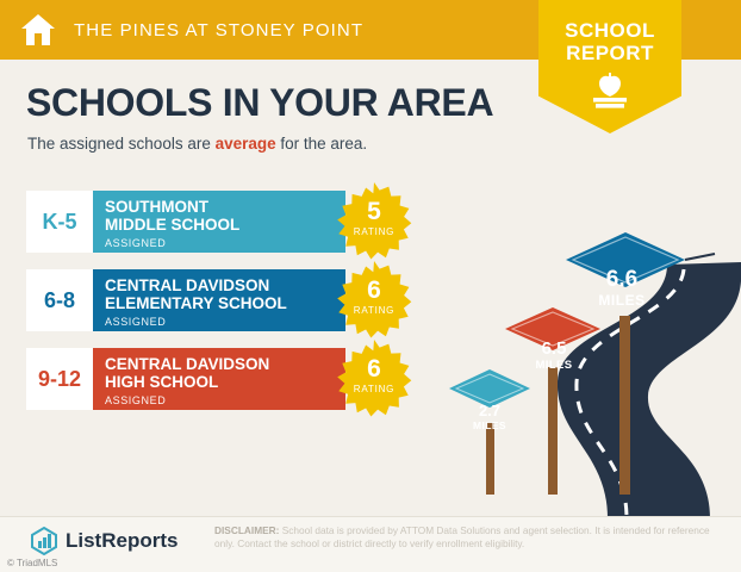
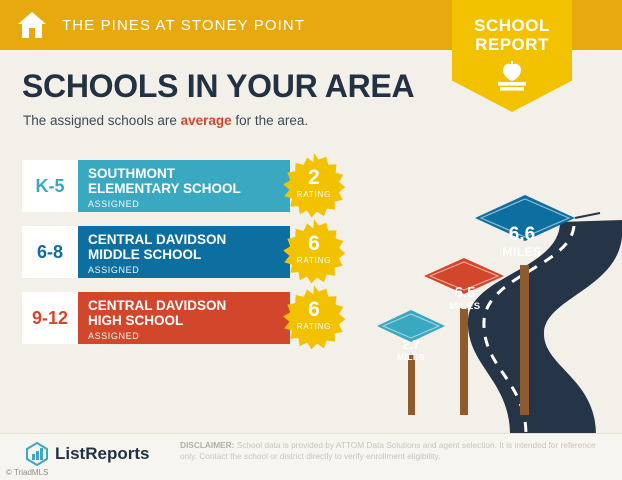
  THE PINES AT STONEY POINT
  SCHOOL
  REPORT
  SCHOOLS IN YOUR AREA
  The assigned schools are average for the area.
  K-5
  SOUTHMONT
- MIDDLE SCHOOL
+ ELEMENTARY SCHOOL
  ASSIGNED
- 5
+ 2
  RATING
  6-8
  CENTRAL DAVIDSON
- ELEMENTARY SCHOOL
+ MIDDLE SCHOOL
  ASSIGNED
  6
  RATING
  9-12
  CENTRAL DAVIDSON
  HIGH SCHOOL
  ASSIGNED
  6
  RATING
  6.6
  MILES
  6.5
  MILES
  2.7
  MILES
  ListReports
  © TriadMLS
  DISCLAIMER: School data is provided by ATTOM Data Solutions and agent selection. It is intended for reference only. Contact the school or district directly to verify enrollment eligibility.
